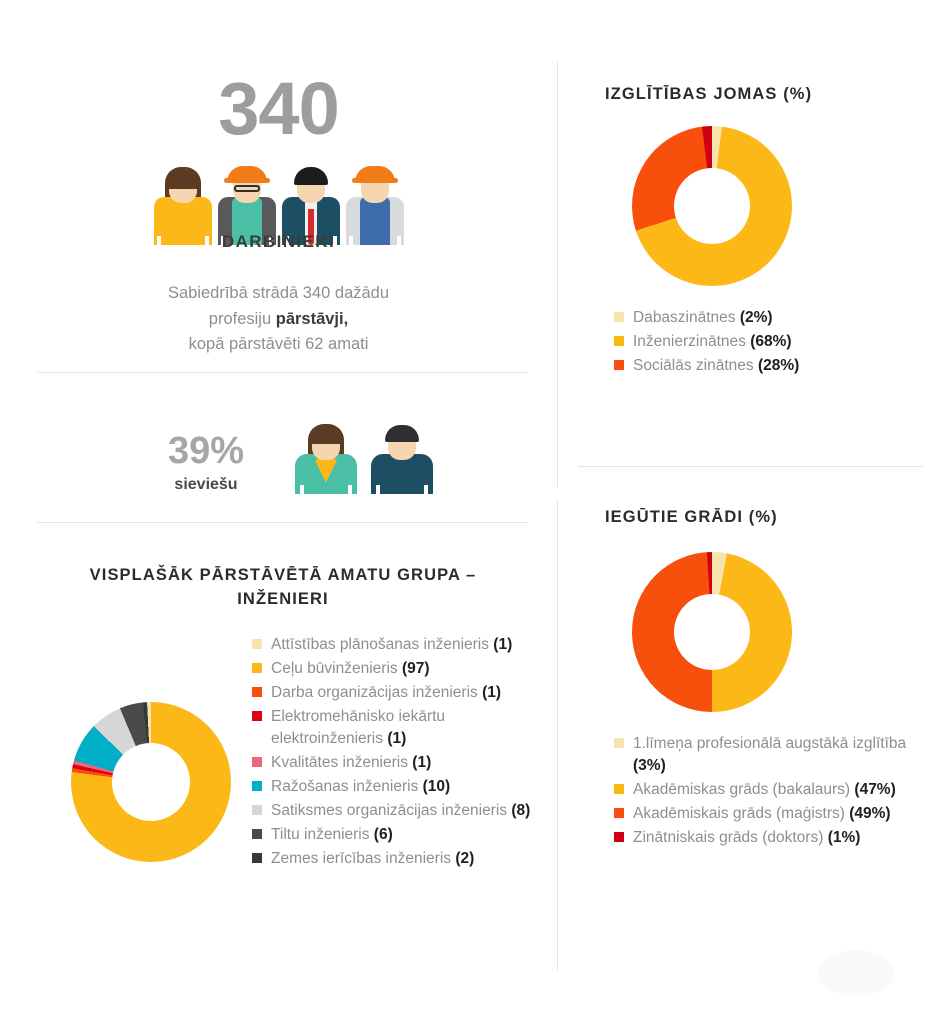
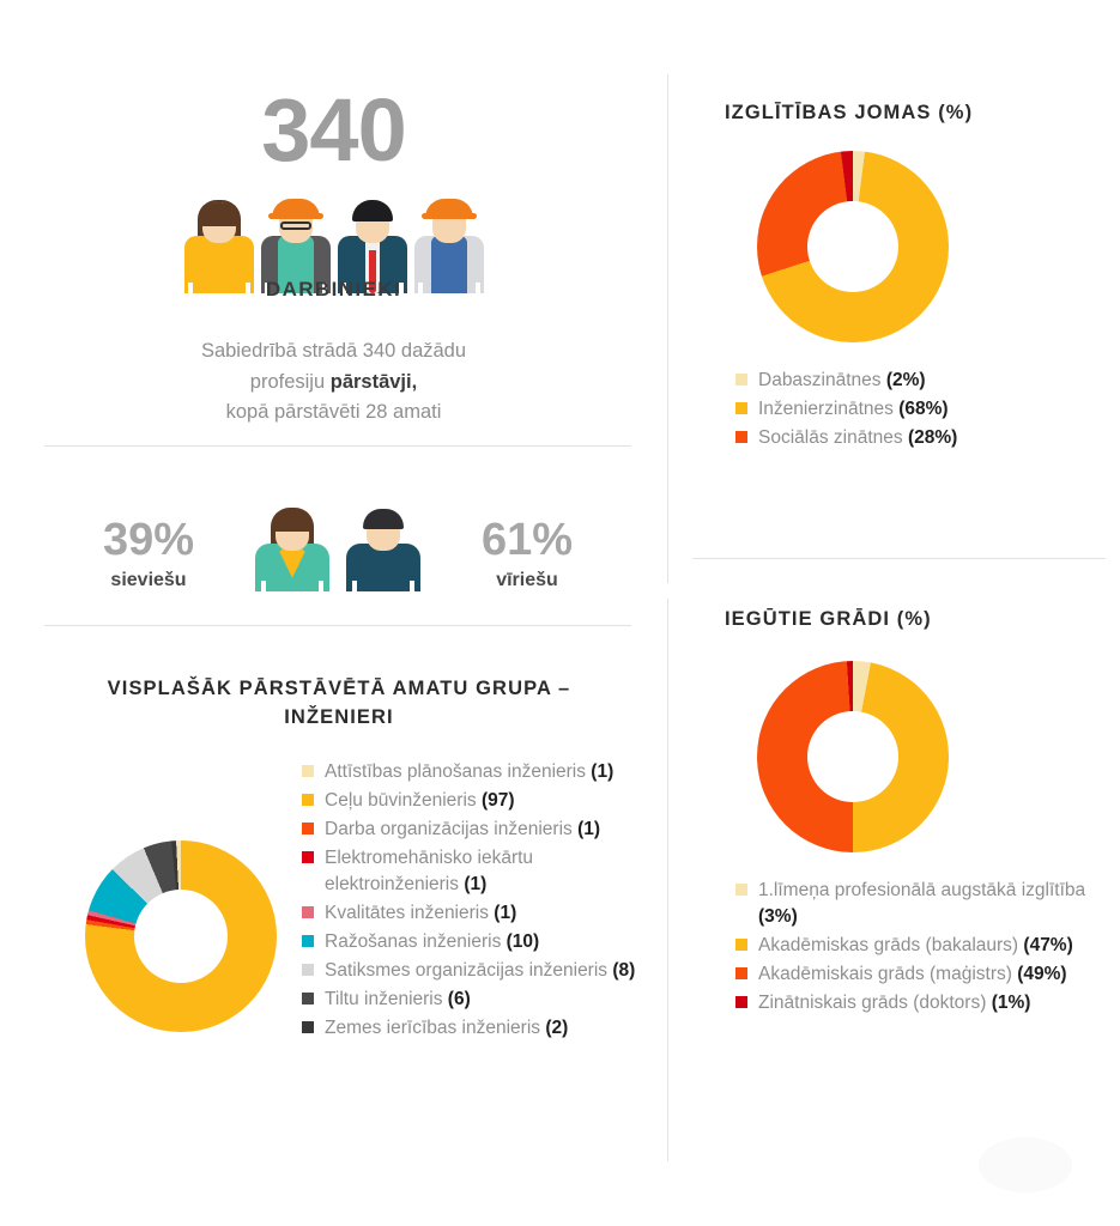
  340
  DARBINIEKI
  Sabiedrībā strādā 340 dažādu
  profesiju pārstāvji,
- kopā pārstāvēti 62 amati
+ kopā pārstāvēti 28 amati
  39%
  sieviešu
+ 61%
+ vīriešu
  VISPLAŠĀK PĀRSTĀVĒTĀ AMATU GRUPA –
  INŽENIERI
  Attīstības plānošanas inženieris (1)
  Ceļu būvinženieris (97)
  Darba organizācijas inženieris (1)
  Elektromehānisko iekārtu elektroinženieris (1)
  Kvalitātes inženieris (1)
  Ražošanas inženieris (10)
  Satiksmes organizācijas inženieris (8)
  Tiltu inženieris (6)
  Zemes ierīcības inženieris (2)
  IZGLĪTĪBAS JOMAS (%)
  Dabaszinātnes (2%)
  Inženierzinātnes (68%)
  Sociālās zinātnes (28%)
  IEGŪTIE GRĀDI (%)
  1.līmeņa profesionālā augstākā izglītība (3%)
  Akadēmiskas grāds (bakalaurs) (47%)
  Akadēmiskais grāds (maģistrs) (49%)
  Zinātniskais grāds (doktors) (1%)
